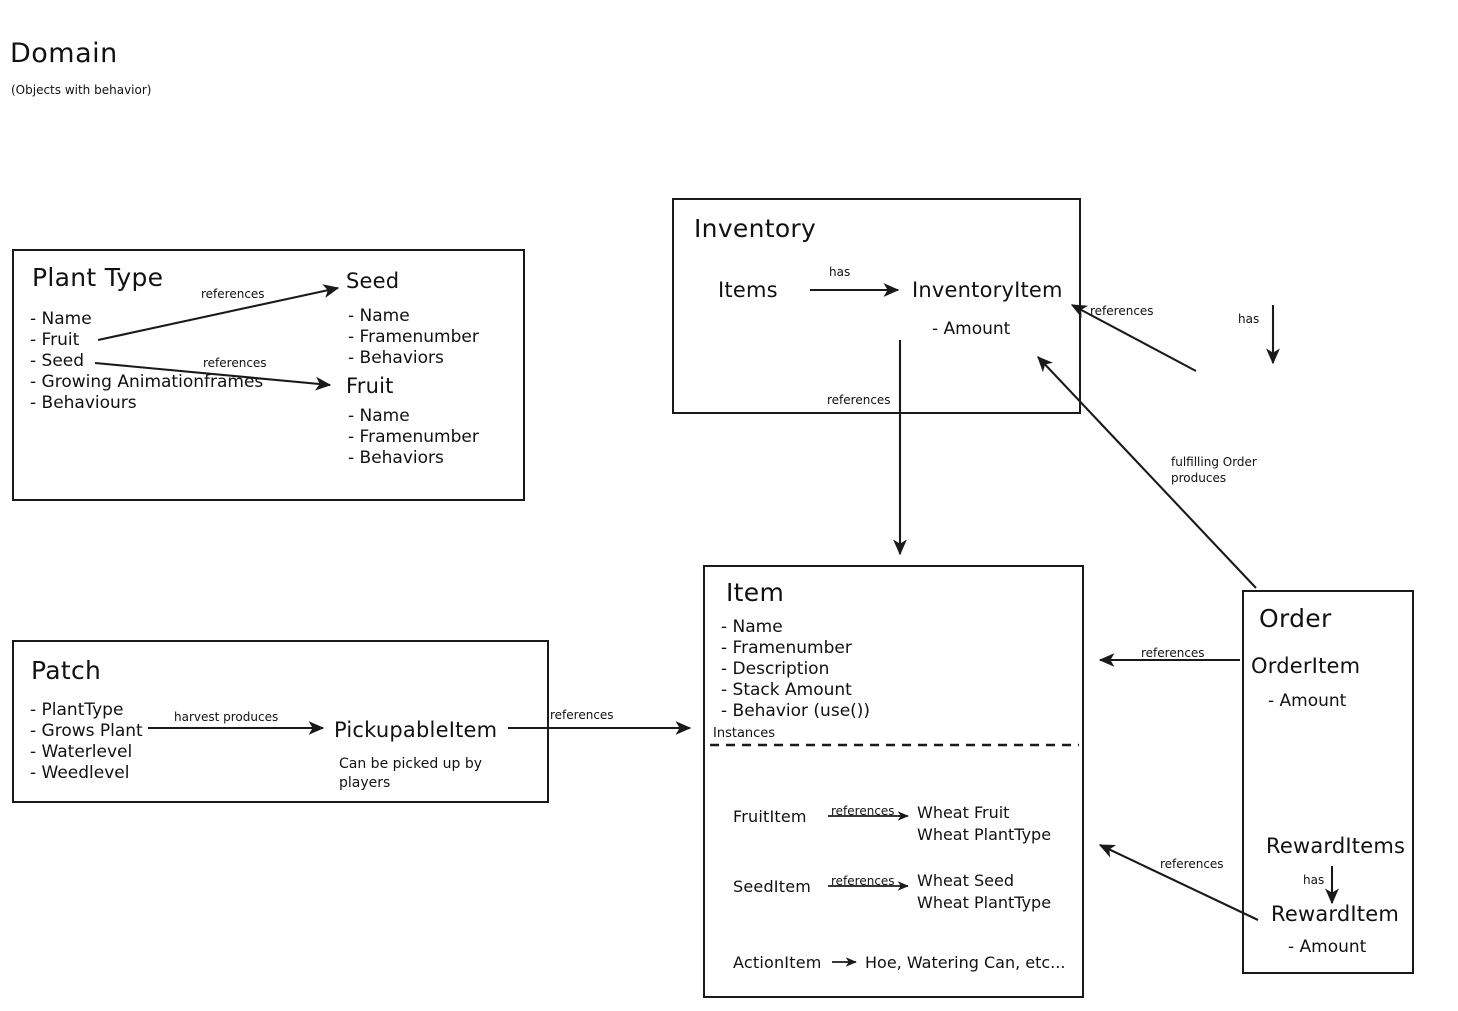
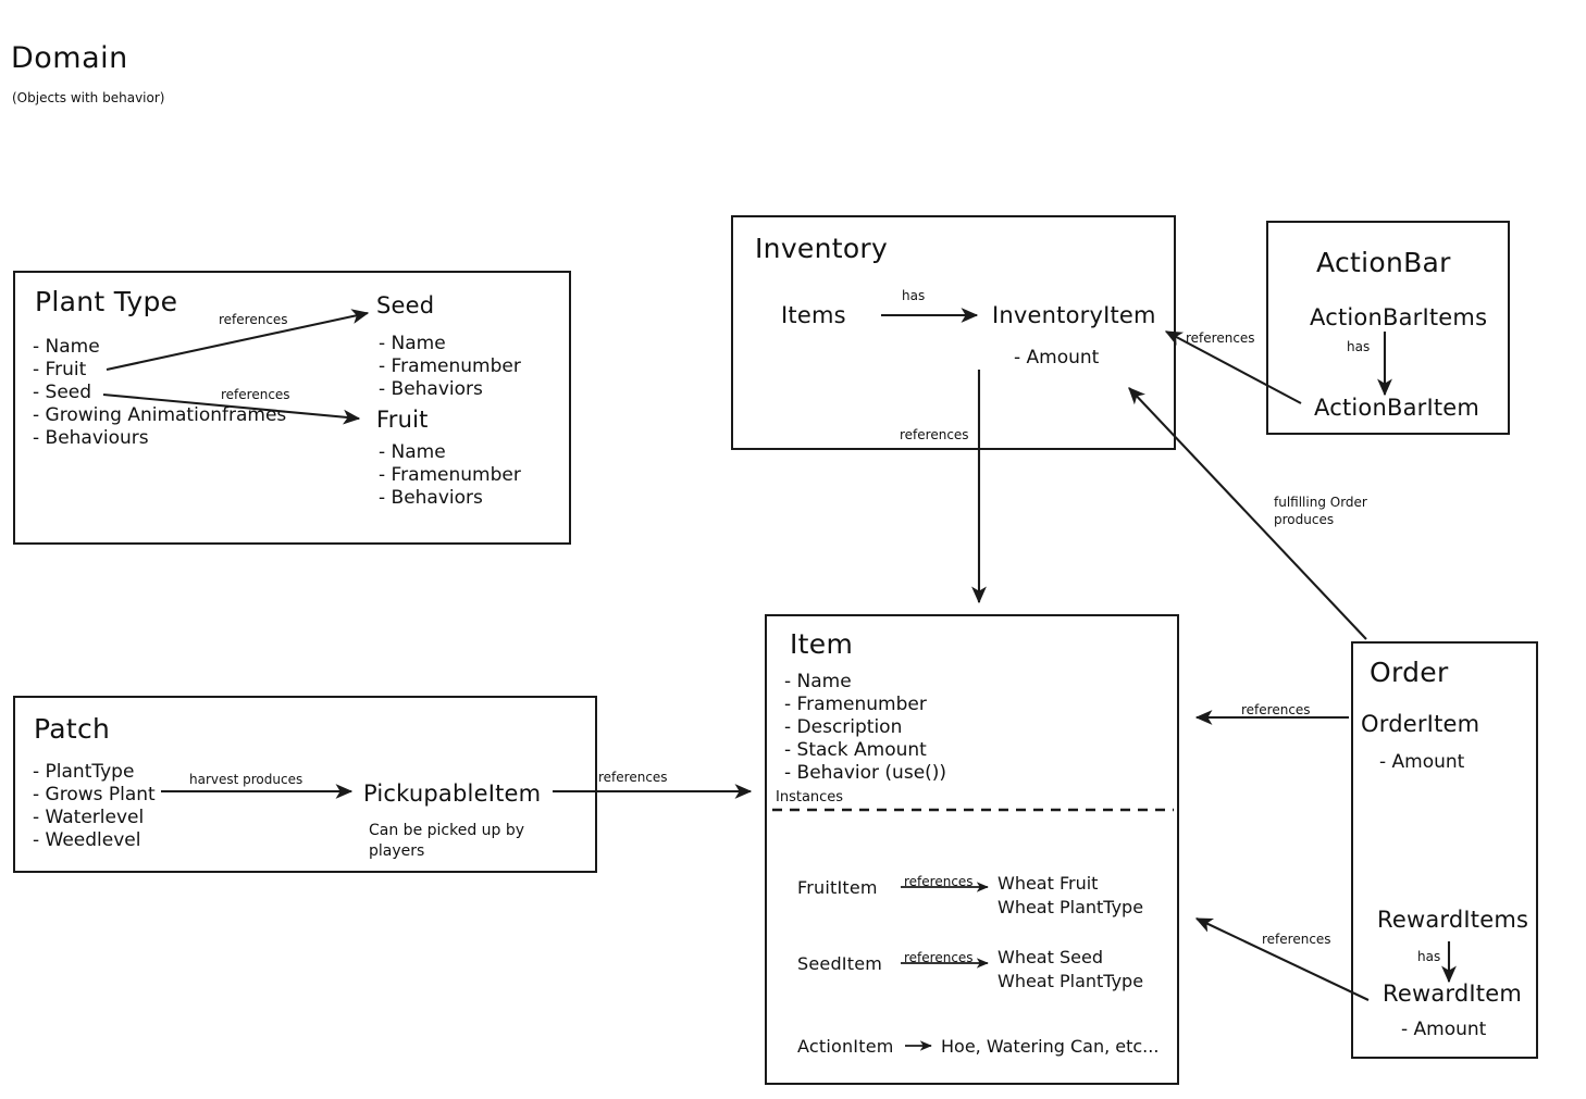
  Domain
  (Objects with behavior)
  Plant Type
  - Name
  - Fruit
  - Seed
  - Growing Animationframes
  - Behaviours
  Seed
  - Name
  - Framenumber
  - Behaviors
  Fruit
  - Name
  - Framenumber
  - Behaviors
  references
  references
  Inventory
  Items
  InventoryItem
  - Amount
  has
  references
+ ActionBar
+ ActionBarItems
+ ActionBarItem
  has
  references
  fulfilling Order
  produces
  Patch
  - PlantType
  - Grows Plant
  - Waterlevel
  - Weedlevel
  PickupableItem
  Can be picked up by
  players
  harvest produces
  references
  Item
  - Name
  - Framenumber
  - Description
  - Stack Amount
  - Behavior (use())
  Instances
  FruitItem
  Wheat Fruit
  Wheat PlantType
  SeedItem
  Wheat Seed
  Wheat PlantType
  ActionItem
  Hoe, Watering Can, etc...
  references
  references
  Order
  OrderItem
  - Amount
  RewardItems
  RewardItem
  - Amount
  has
  references
  references
